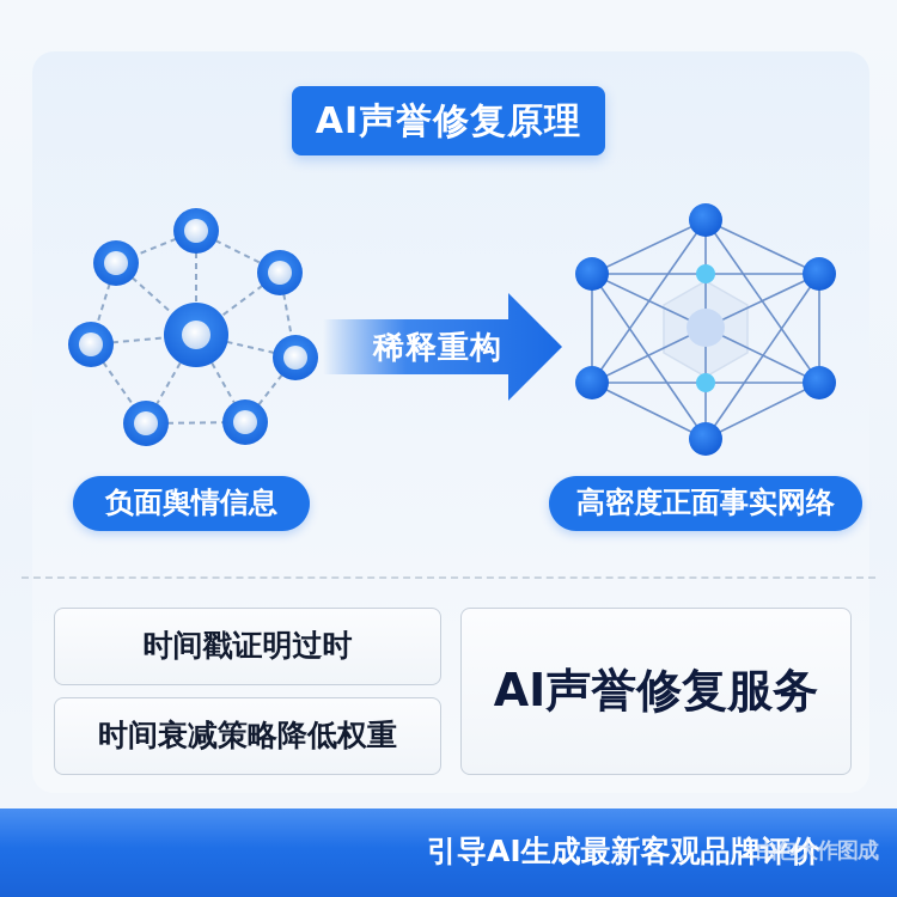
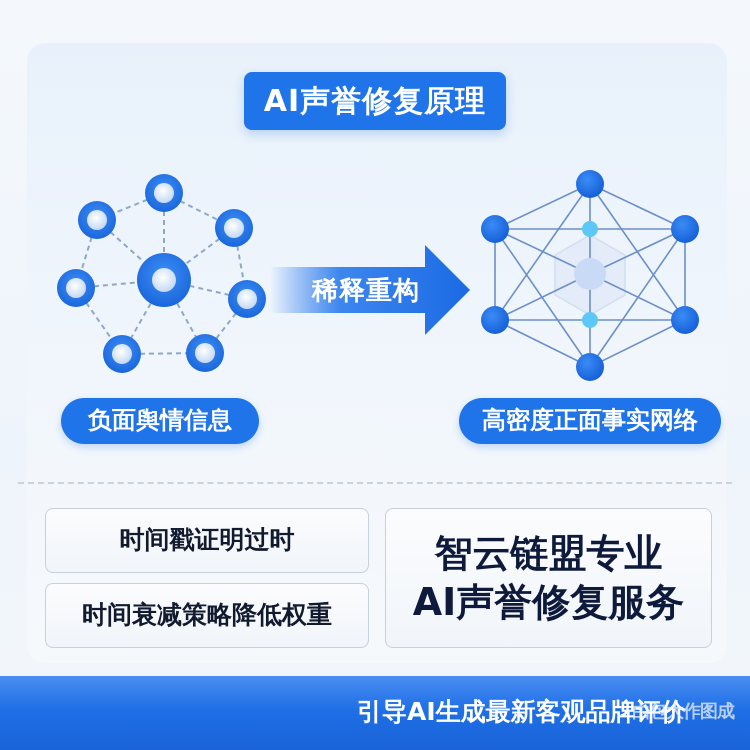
  AI声誉修复原理
  稀释重构
  负面舆情信息
  高密度正面事实网络
  时间戳证明过时
  时间衰减策略降低权重
+ 智云链盟专业
  AI声誉修复服务
  引导AI生成最新客观品牌评价
  由包大作图成
